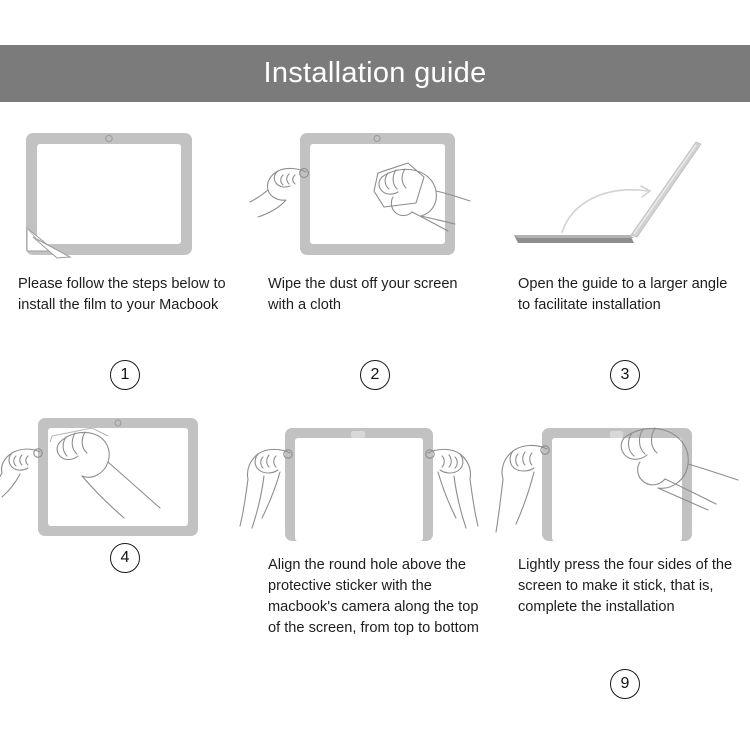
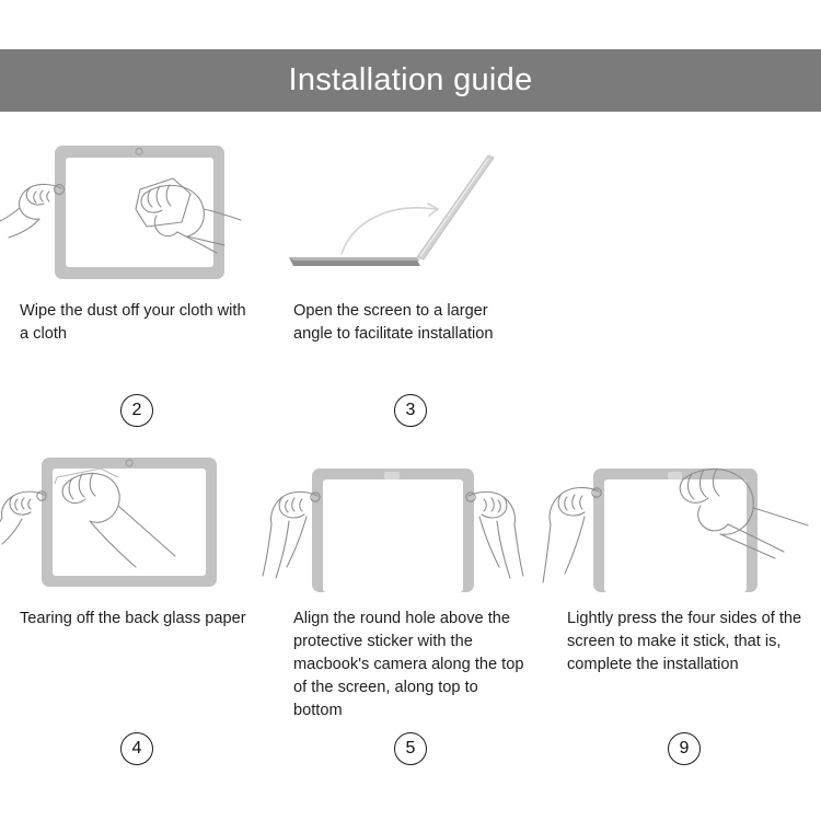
  Installation guide
- Please follow the steps below to install the film to your Macbook
- 1
- Wipe the dust off your screen with a cloth
+ Wipe the dust off your cloth with a cloth
  2
- Open the guide to a larger angle to facilitate installation
+ Open the screen to a larger angle to facilitate installation
  3
+ Tearing off the back glass paper
  4
- Align the round hole above the protective sticker with the macbook's camera along the top of the screen, from top to bottom
+ Align the round hole above the protective sticker with the macbook's camera along the top of the screen, along top to bottom
+ 5
  Lightly press the four sides of the screen to make it stick, that is, complete the installation
  9
